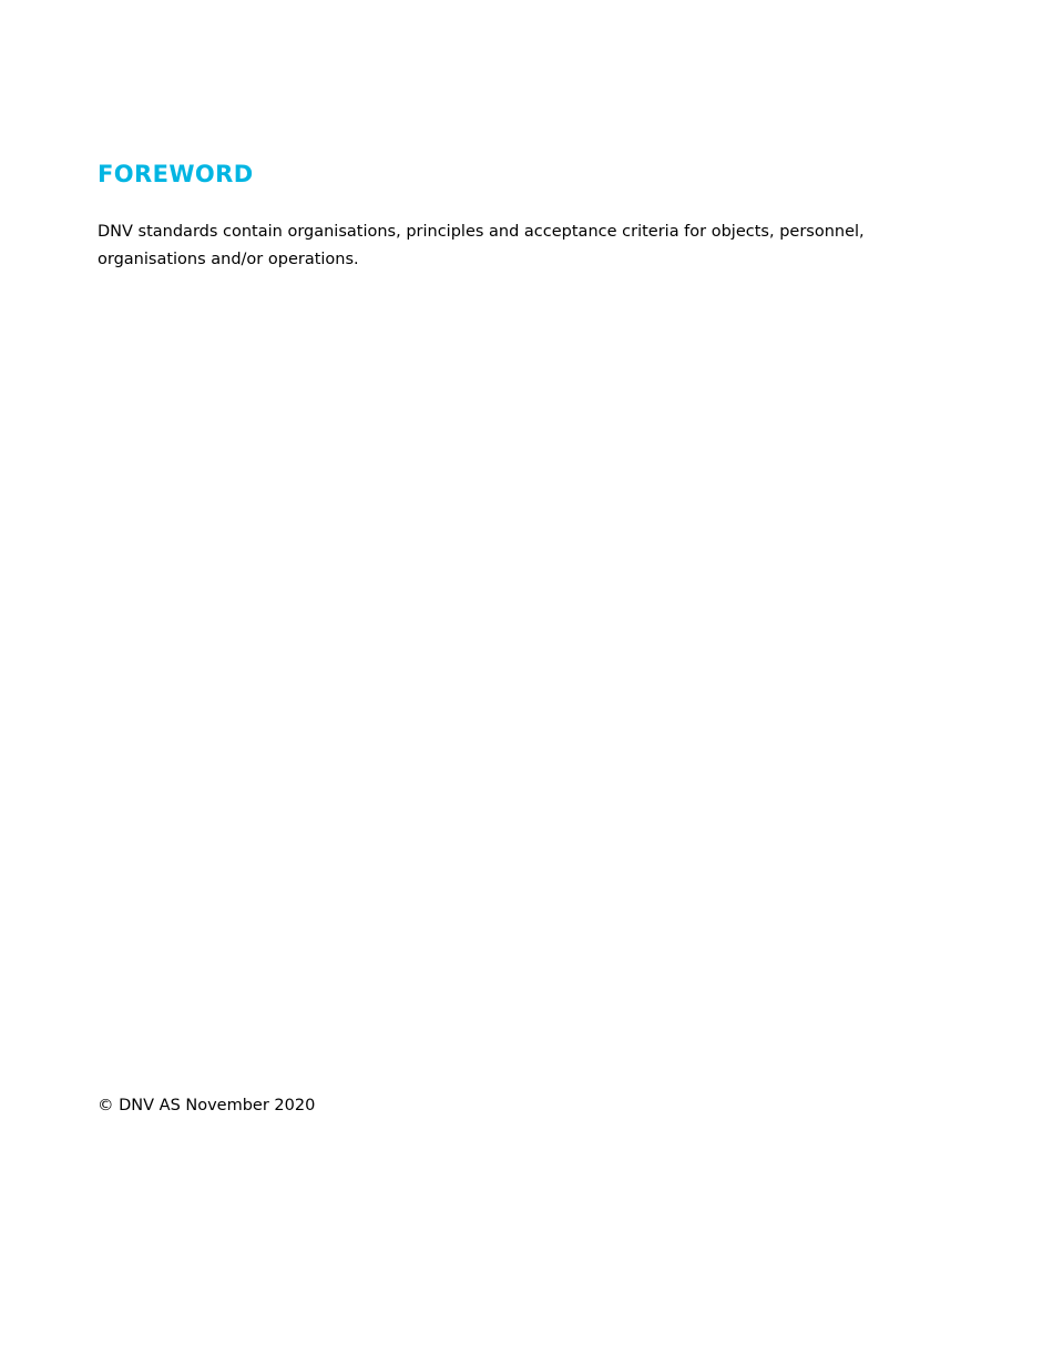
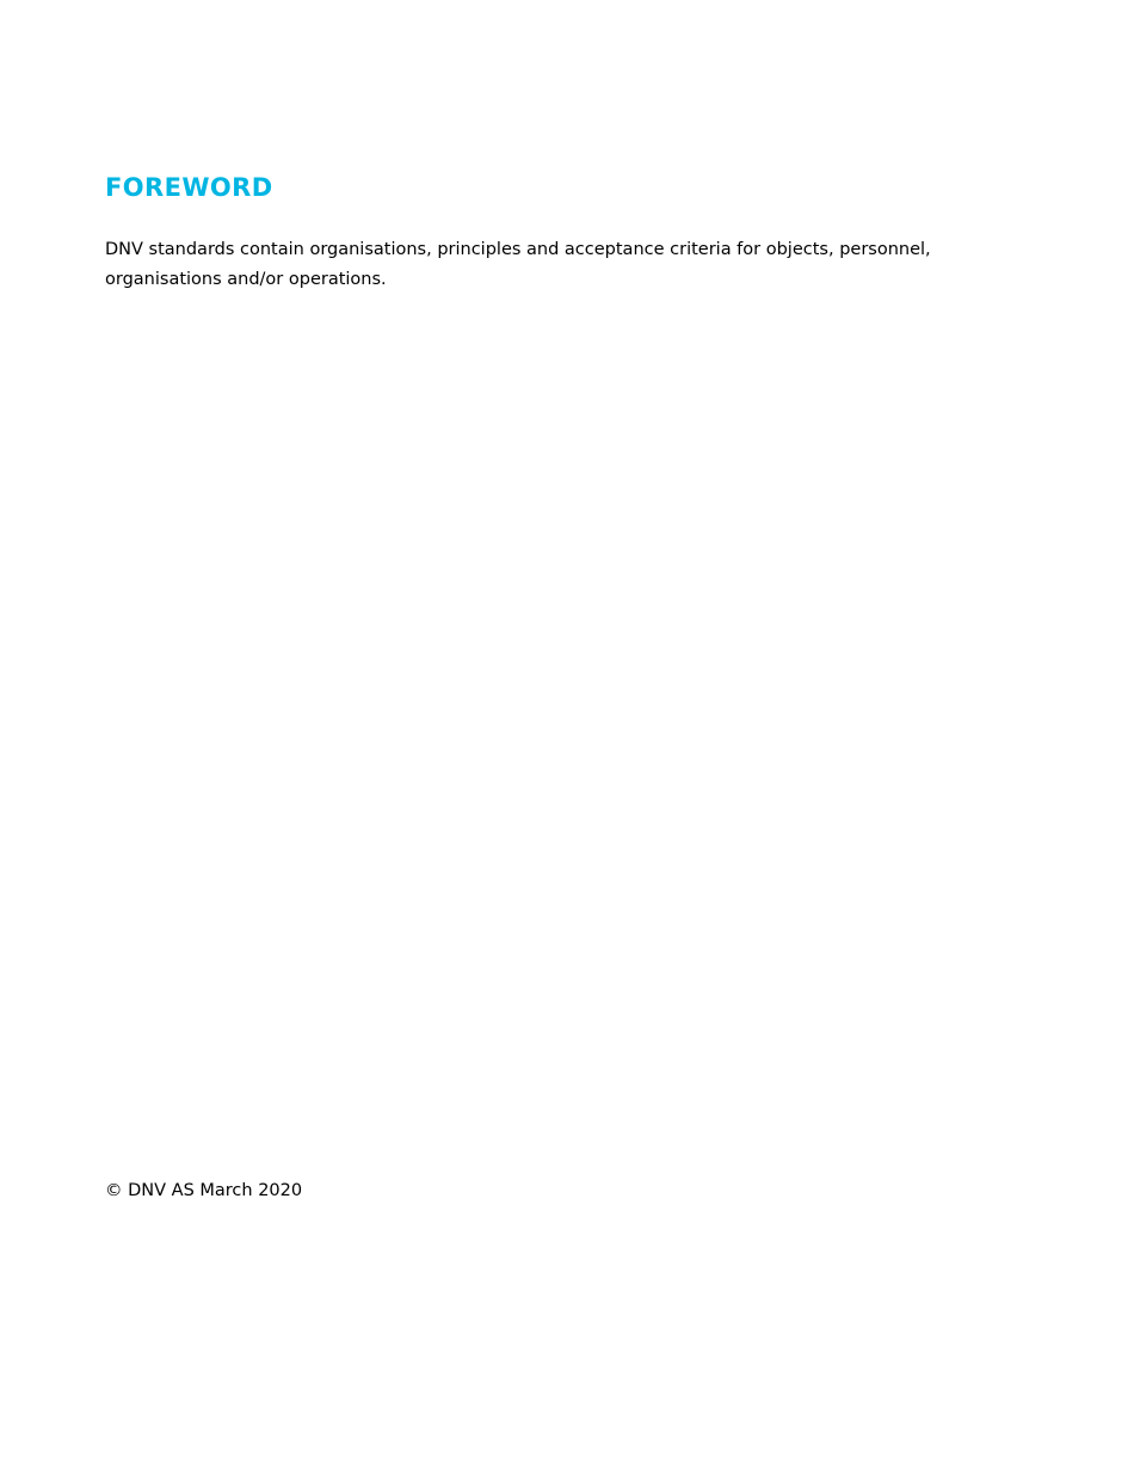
  FOREWORD
  DNV standards contain organisations, principles and acceptance criteria for objects, personnel, organisations and/or operations.
- © DNV AS November 2020
+ © DNV AS March 2020
